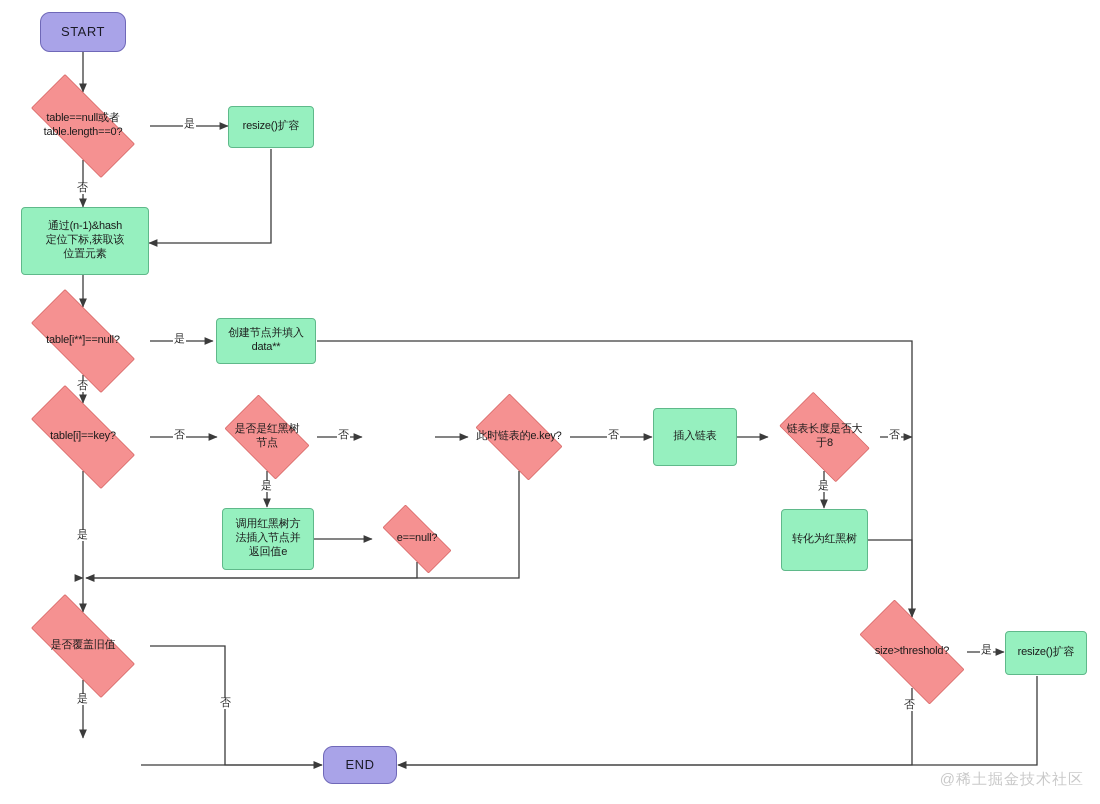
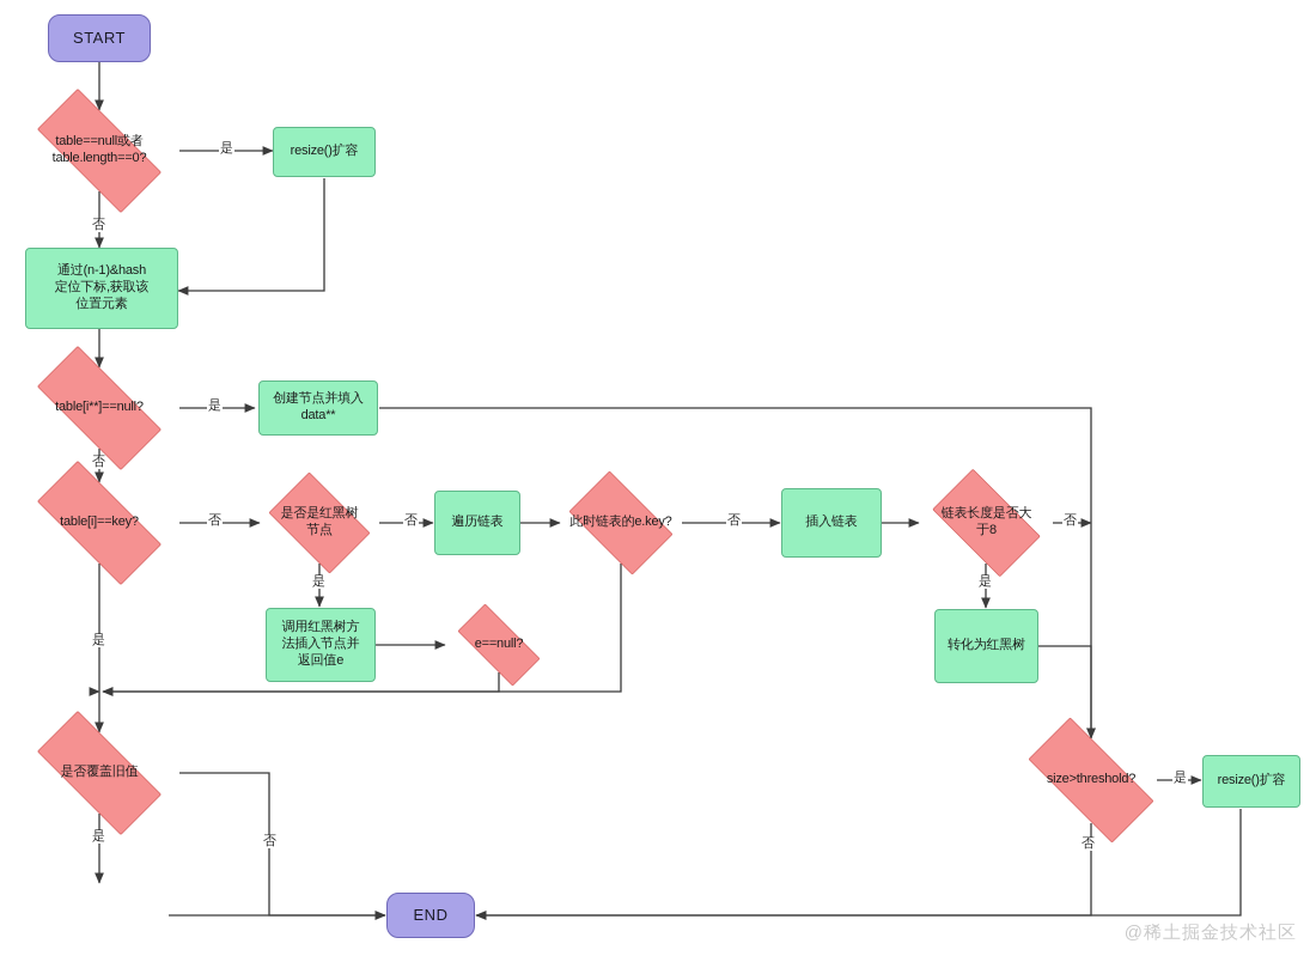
  START
  table==null或者
  table.length==0?
  resize()扩容
  通过(n-1)&hash
  定位下标,获取该
  位置元素
  table[i**]==null?
  创建节点并填入
  data**
  table[i]==key?
  是否是红黑树
  节点
+ 遍历链表
  此时链表的e.key?
  插入链表
  链表长度是否大
  于8
  转化为红黑树
  调用红黑树方
  法插入节点并
  返回值e
  e==null?
  是否覆盖旧值
  size>threshold?
  resize()扩容
  END
  是
  否
  是
  否
  否
  是
  否
  是
  否
  是
  否
  是
  否
  是
  否
  @稀土掘金技术社区
